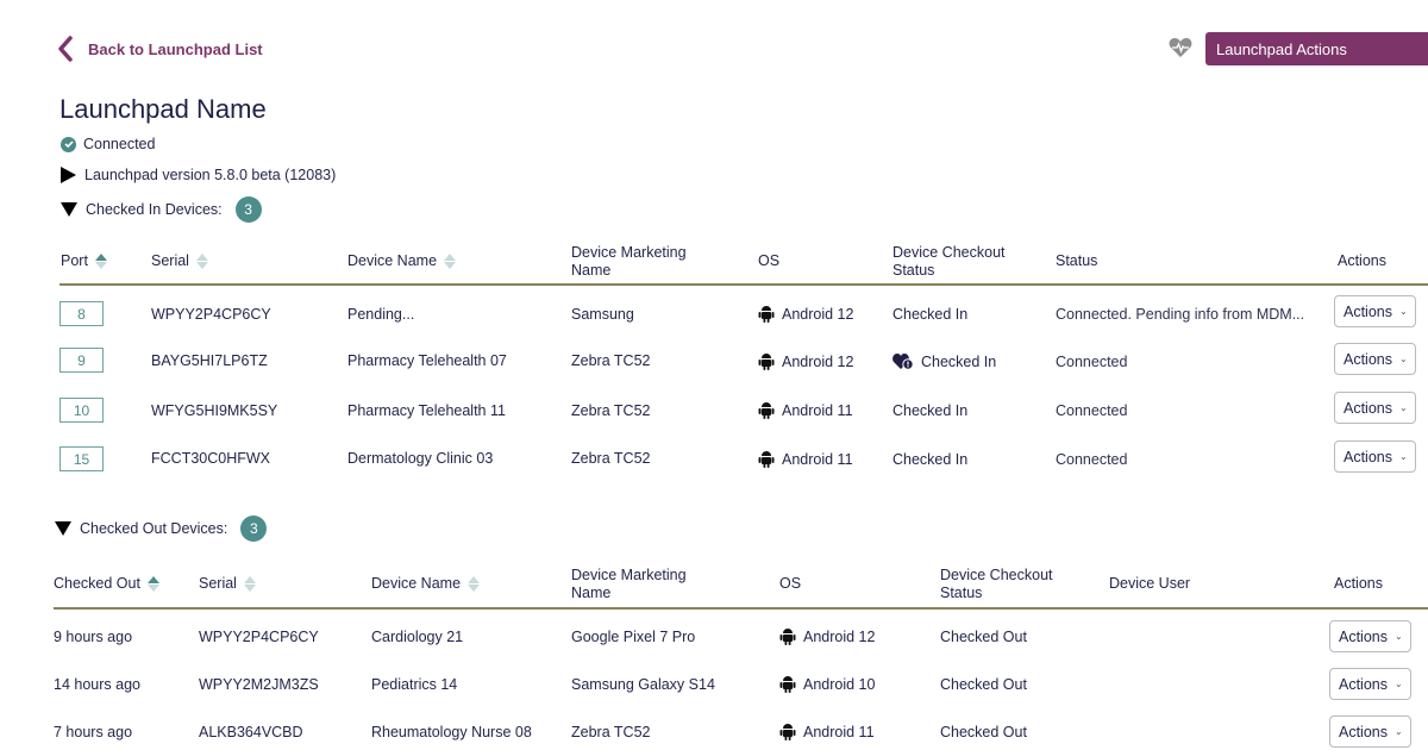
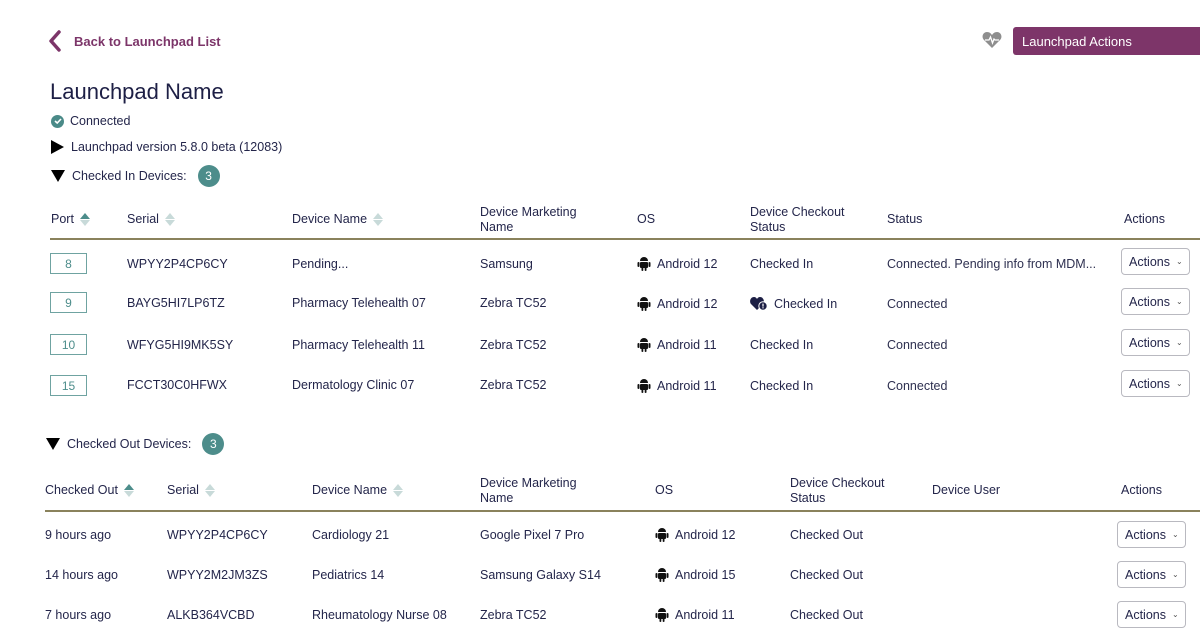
  Back to Launchpad List
  Launchpad Actions
  Launchpad Name
  Connected
  Launchpad version 5.8.0 beta (12083)
  Checked In Devices:
  3
  Port
  Serial
  Device Name
  Device Marketing Name
  OS
  Device Checkout Status
  Status
  Actions
  8
  WPYY2P4CP6CY
  Pending...
  Samsung
  Android 12
  Checked In
  Connected. Pending info from MDM...
  Actions
  ⌄
  9
  BAYG5HI7LP6TZ
  Pharmacy Telehealth 07
  Zebra TC52
  Android 12
  Checked In
  Connected
  Actions
  ⌄
  10
  WFYG5HI9MK5SY
  Pharmacy Telehealth 11
  Zebra TC52
  Android 11
  Checked In
  Connected
  Actions
  ⌄
  15
  FCCT30C0HFWX
- Dermatology Clinic 03
+ Dermatology Clinic 07
  Zebra TC52
  Android 11
  Checked In
  Connected
  Actions
  ⌄
  Checked Out Devices:
  3
  Checked Out
  Serial
  Device Name
  Device Marketing Name
  OS
  Device Checkout Status
  Device User
  Actions
  9 hours ago
  WPYY2P4CP6CY
  Cardiology 21
  Google Pixel 7 Pro
  Android 12
  Checked Out
  Actions
  ⌄
  14 hours ago
  WPYY2M2JM3ZS
  Pediatrics 14
  Samsung Galaxy S14
- Android 10
+ Android 15
  Checked Out
  Actions
  ⌄
  7 hours ago
  ALKB364VCBD
  Rheumatology Nurse 08
  Zebra TC52
  Android 11
  Checked Out
  Actions
  ⌄
